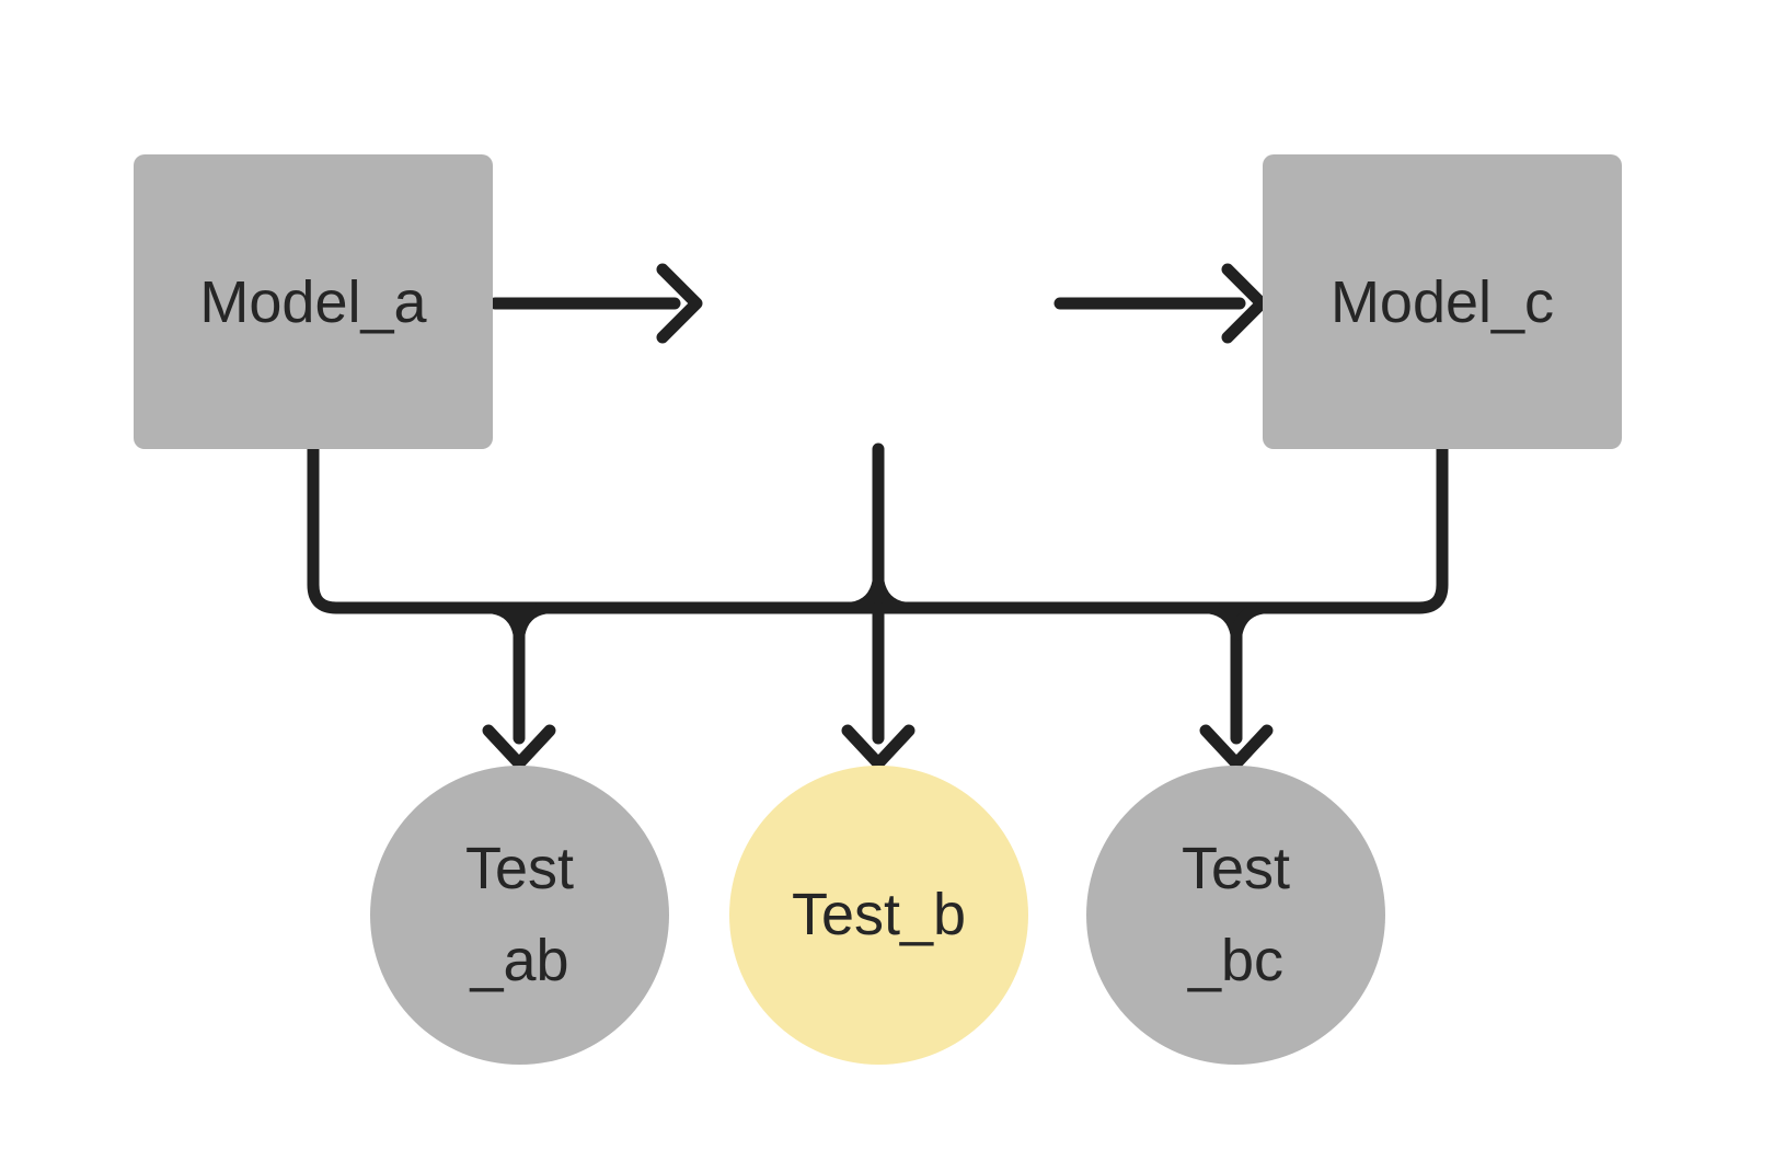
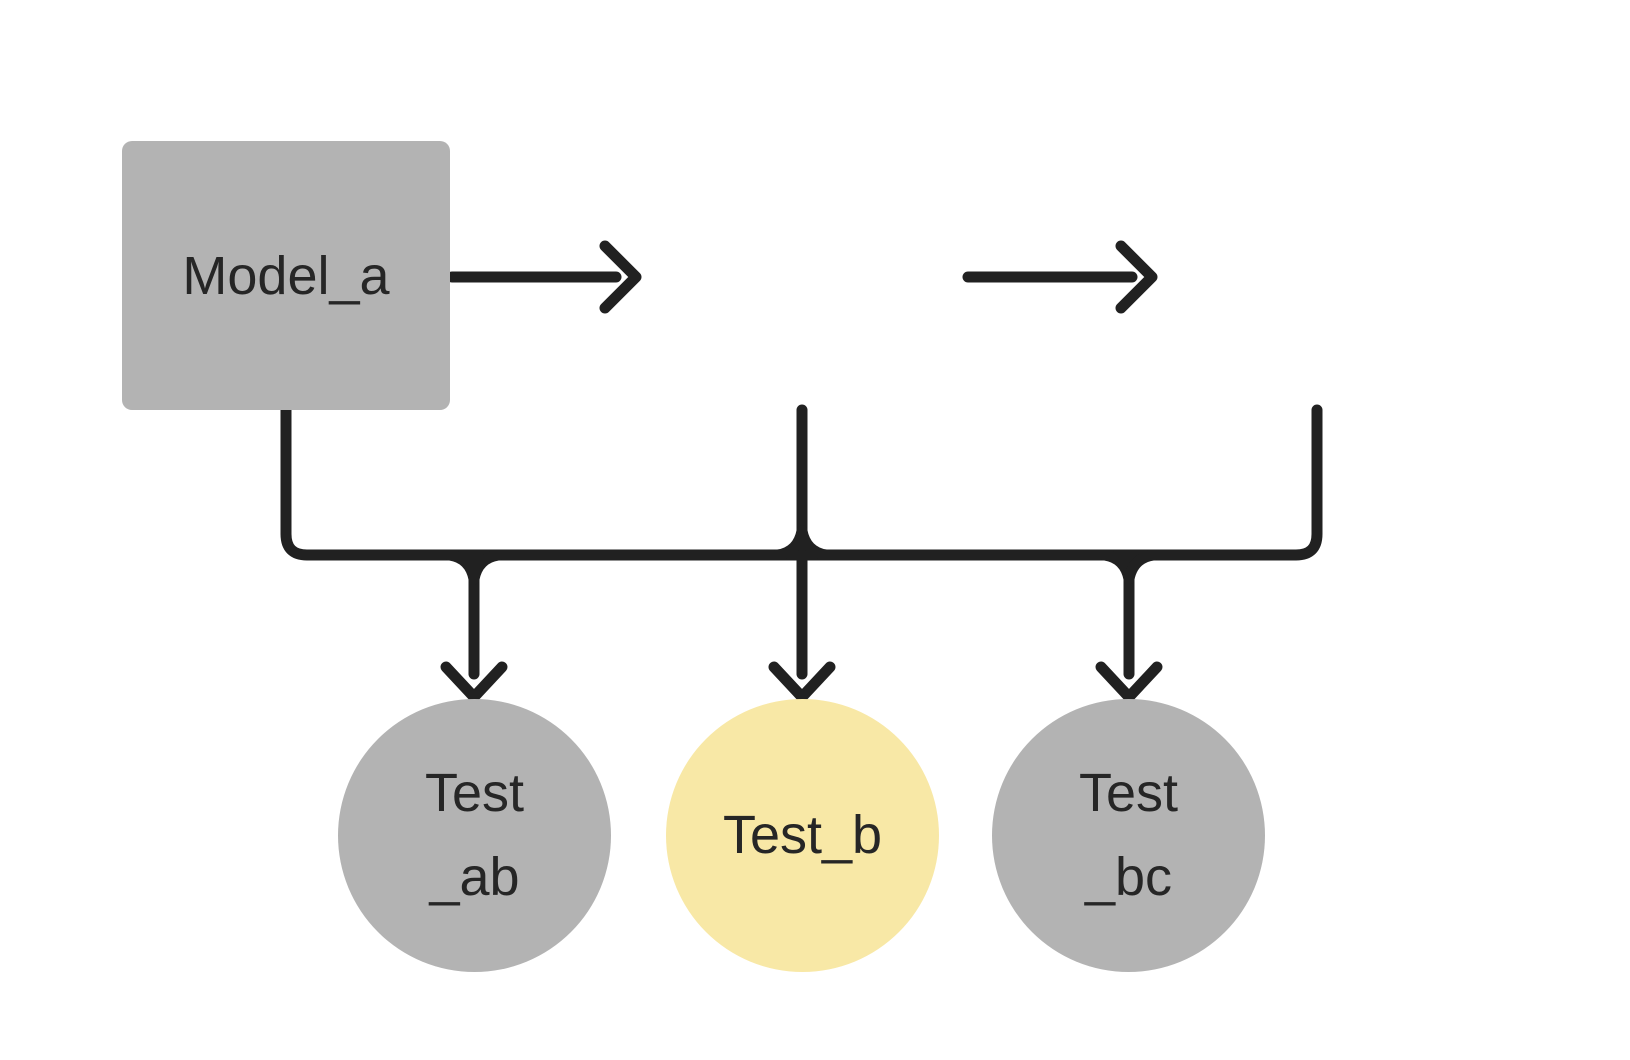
  Model_a
- Model_c
  Test
  _ab
  Test_b
  Test
  _bc
